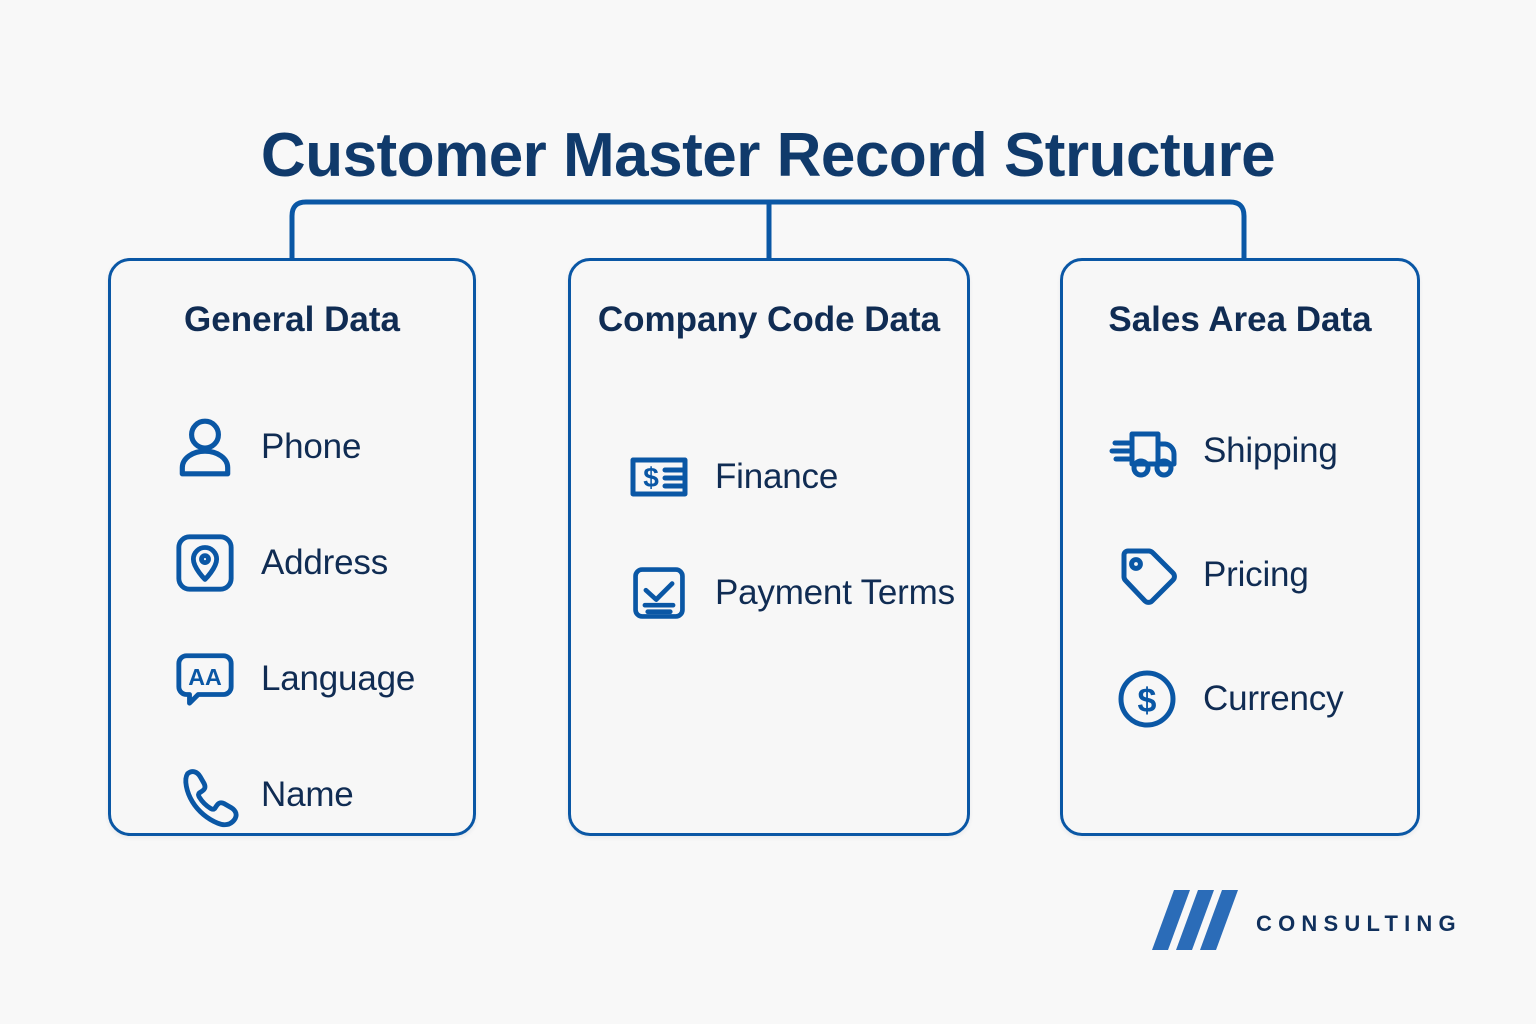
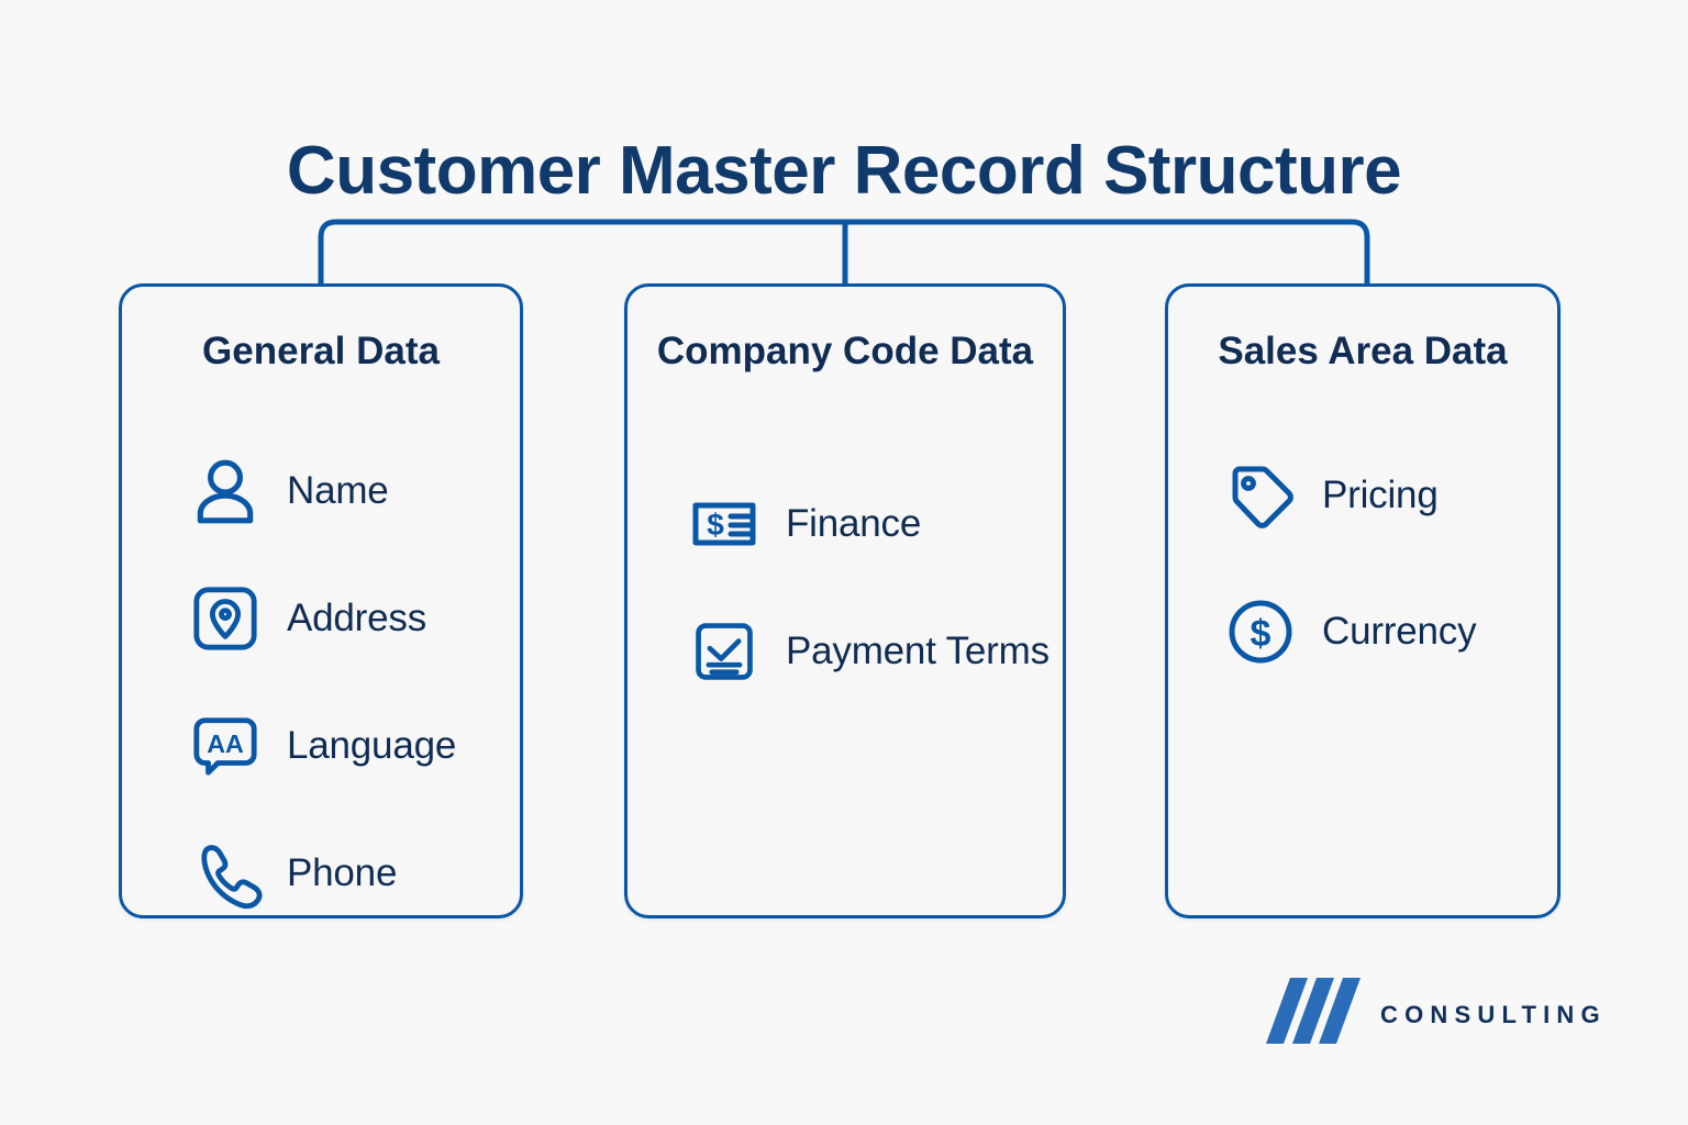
  Customer Master Record Structure
  General Data
- Phone
+ Name
  Address
  AA
  Language
- Name
+ Phone
  Company Code Data
  $
  Finance
  Payment Terms
  Sales Area Data
- Shipping
  Pricing
  $
  Currency
  CONSULTING
